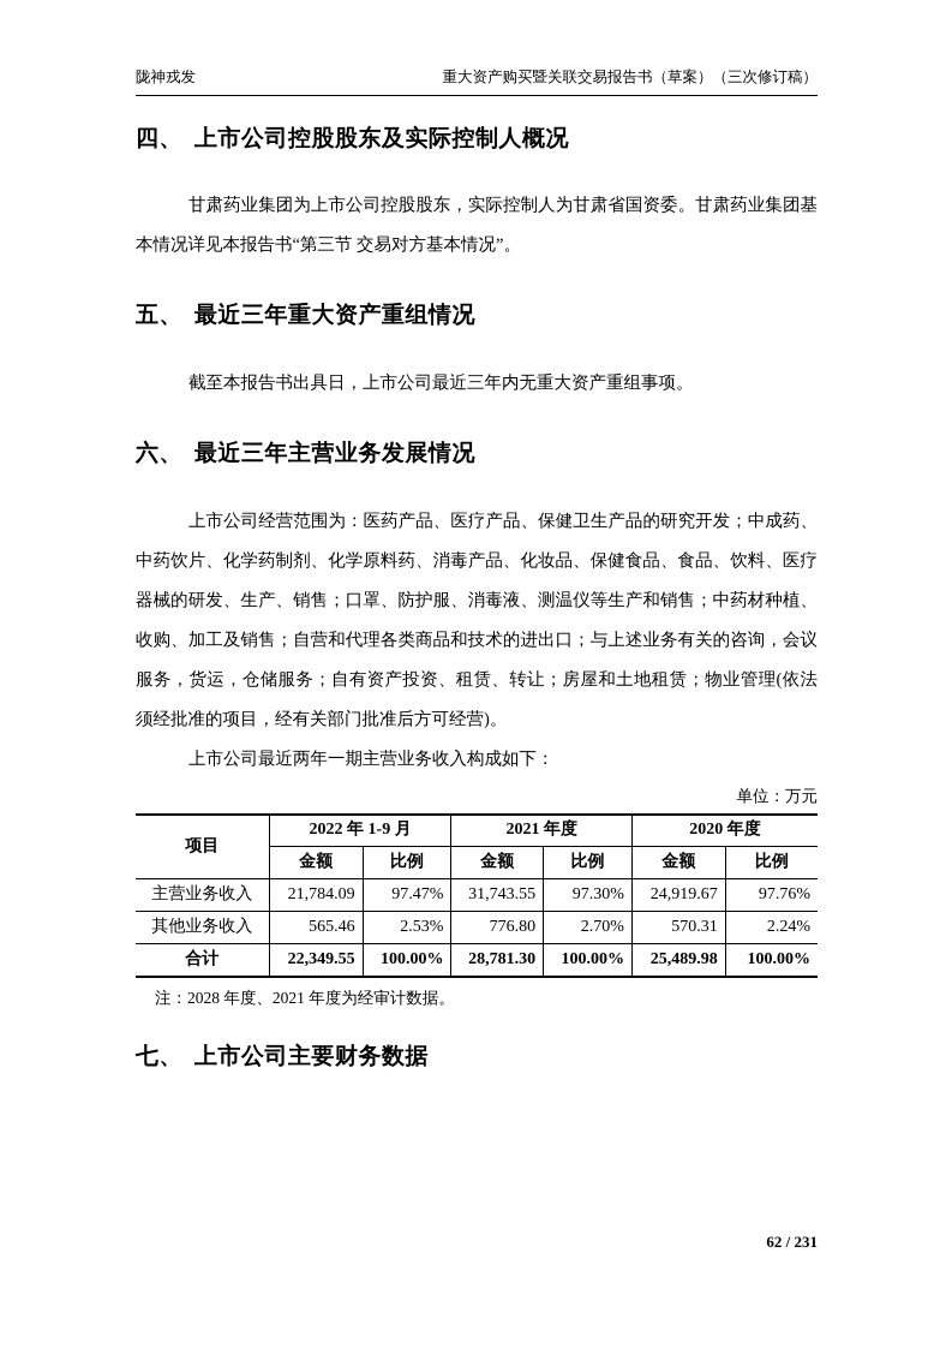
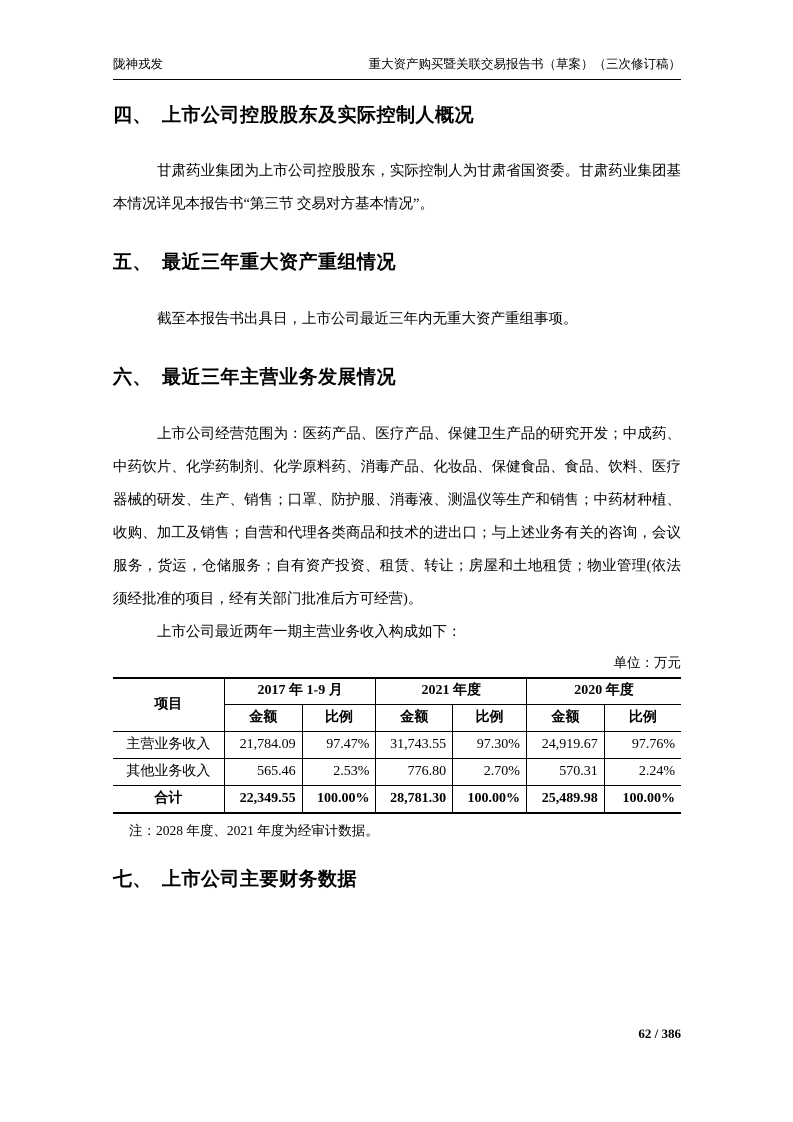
  陇神戎发
  重大资产购买暨关联交易报告书（草案）（三次修订稿）
  四、 上市公司控股股东及实际控制人概况
  甘肃药业集团为上市公司控股股东，实际控制人为甘肃省国资委。甘肃药业集团基本情况详见本报告书“第三节 交易对方基本情况”。
  五、 最近三年重大资产重组情况
  截至本报告书出具日，上市公司最近三年内无重大资产重组事项。
  六、 最近三年主营业务发展情况
  上市公司经营范围为：医药产品、医疗产品、保健卫生产品的研究开发；中成药、中药饮片、化学药制剂、化学原料药、消毒产品、化妆品、保健食品、食品、饮料、医疗器械的研发、生产、销售；口罩、防护服、消毒液、测温仪等生产和销售；中药材种植、收购、加工及销售；自营和代理各类商品和技术的进出口；与上述业务有关的咨询，会议服务，货运，仓储服务；自有资产投资、租赁、转让；房屋和土地租赁；物业管理(依法须经批准的项目，经有关部门批准后方可经营)。
  上市公司最近两年一期主营业务收入构成如下：
  单位：万元
- 项目	2022 年 1-9 月	2021 年度	2020 年度
+ 项目	2017 年 1-9 月	2021 年度	2020 年度
  金额	比例	金额	比例	金额	比例
  主营业务收入	21,784.09	97.47%	31,743.55	97.30%	24,919.67	97.76%
  其他业务收入	565.46	2.53%	776.80	2.70%	570.31	2.24%
  合计	22,349.55	100.00%	28,781.30	100.00%	25,489.98	100.00%
  注：2028 年度、2021 年度为经审计数据。
  七、 上市公司主要财务数据
- 62 / 231
+ 62 / 386
